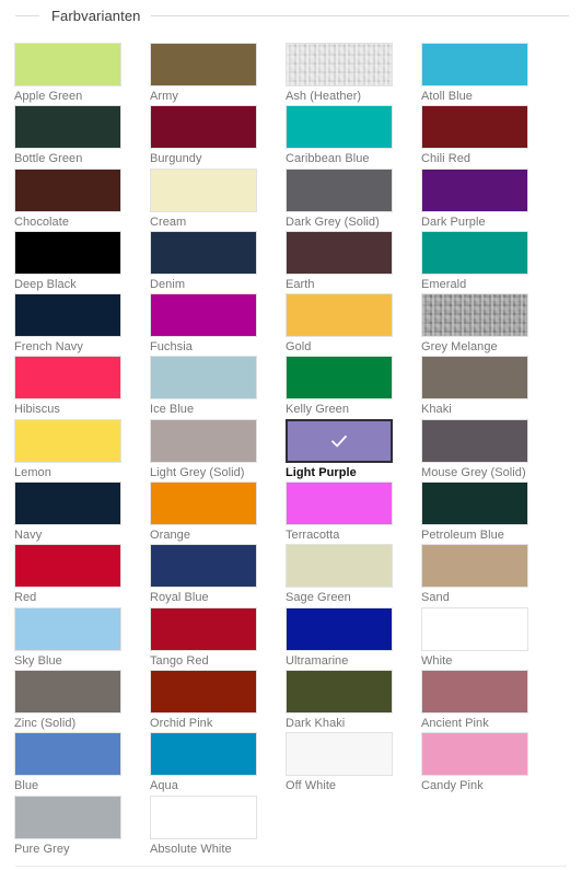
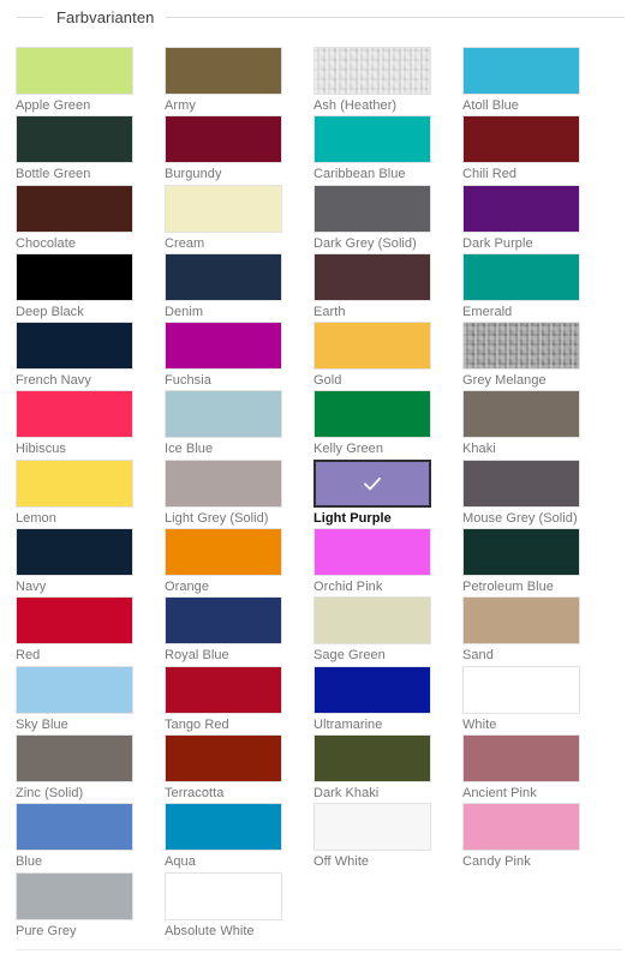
  Farbvarianten
  Apple Green
  Army
  Ash (Heather)
  Atoll Blue
  Bottle Green
  Burgundy
  Caribbean Blue
  Chili Red
  Chocolate
  Cream
  Dark Grey (Solid)
  Dark Purple
  Deep Black
  Denim
  Earth
  Emerald
  French Navy
  Fuchsia
  Gold
  Grey Melange
  Hibiscus
  Ice Blue
  Kelly Green
  Khaki
  Lemon
  Light Grey (Solid)
  Light Purple
  Mouse Grey (Solid)
  Navy
  Orange
- Terracotta
+ Orchid Pink
  Petroleum Blue
  Red
  Royal Blue
  Sage Green
  Sand
  Sky Blue
  Tango Red
  Ultramarine
  White
  Zinc (Solid)
- Orchid Pink
+ Terracotta
  Dark Khaki
  Ancient Pink
  Blue
  Aqua
  Off White
  Candy Pink
  Pure Grey
  Absolute White
